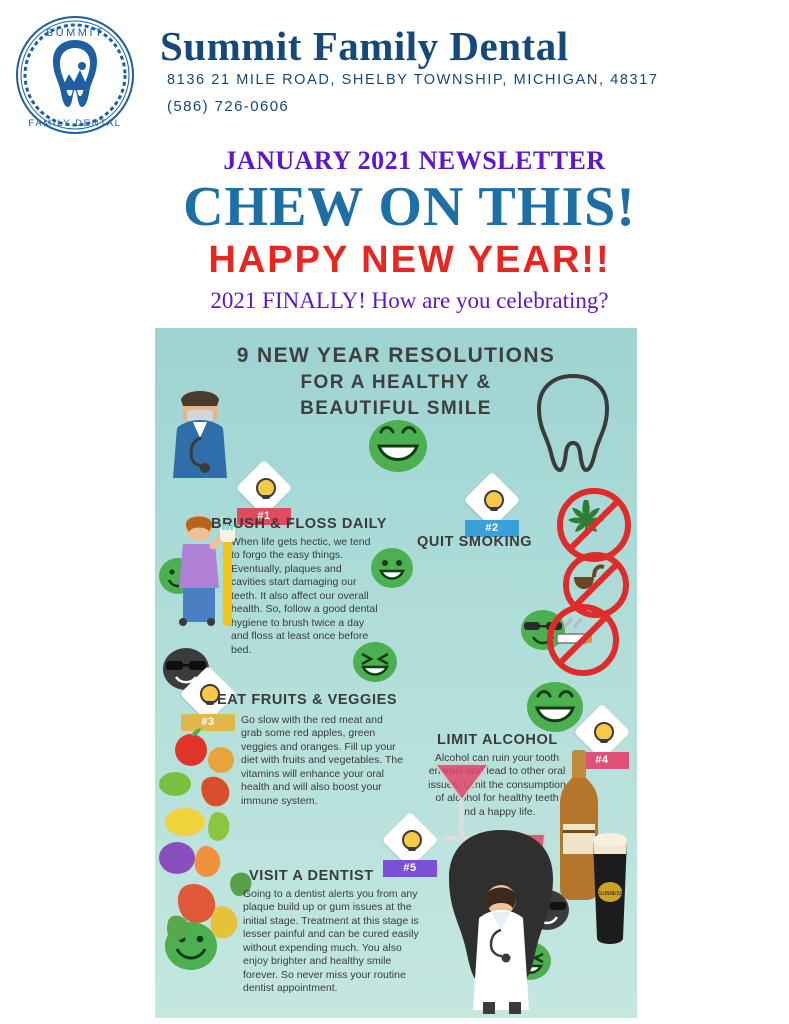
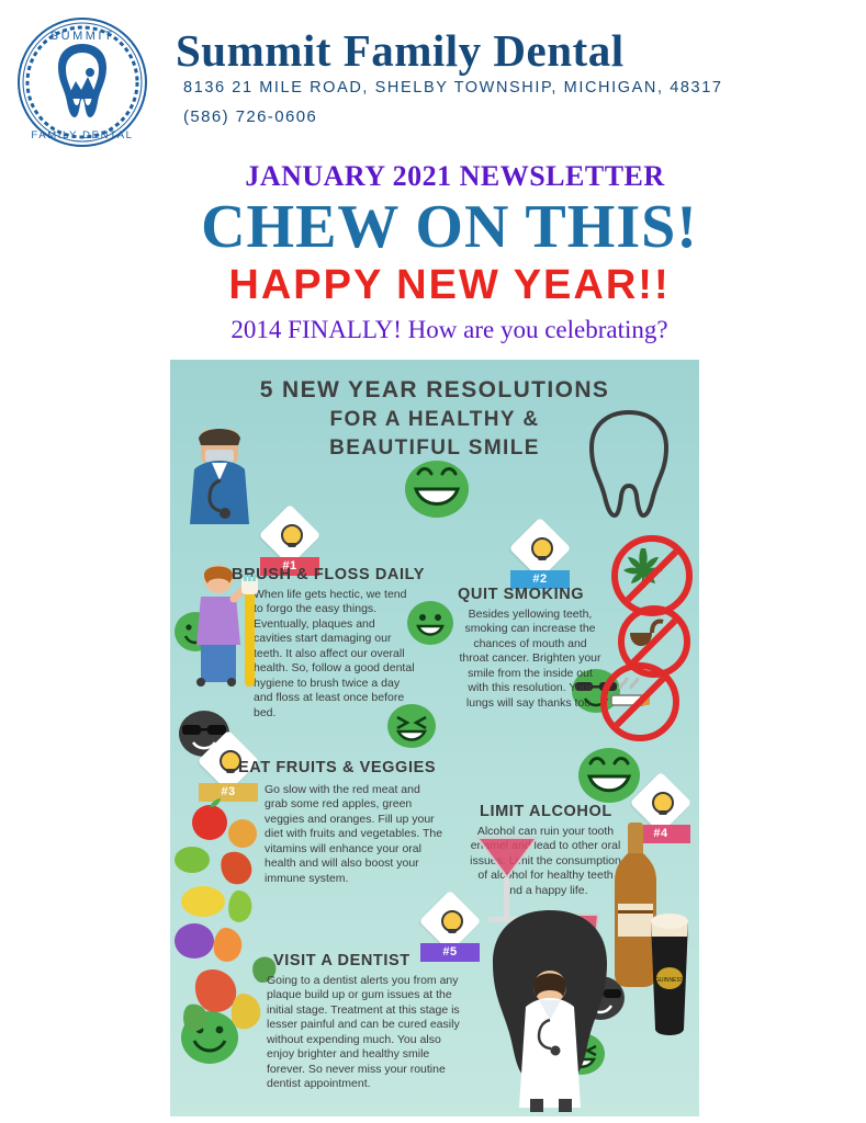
  SUMMIT
  FAMILY DENTAL
  Summit Family Dental
  8136 21 MILE ROAD, SHELBY TOWNSHIP, MICHIGAN, 48317
  (586) 726-0606
  JANUARY 2021 NEWSLETTER
  CHEW ON THIS!
  HAPPY NEW YEAR!!
- 2021 FINALLY! How are you celebrating?
+ 2014 FINALLY! How are you celebrating?
- 9 NEW YEAR RESOLUTIONS
+ 5 NEW YEAR RESOLUTIONS
  FOR A HEALTHY &
  BEAUTIFUL SMILE
  #1
  BUSH & FLOSS DAILY
  When life gets hectic, we tend to forgo the easy things. Eventually, plaques and cavities start damaging our teeth. It also affect our overall health. So, follow a good dental hygiene to brush twice a day and floss at least once before bed.
  #2
  QUIT SMOKING
+ Besides yellowing teeth, smoking can increase the chances of mouth and throat cancer. Brighten your smile from the inside out with this resolution. Your lungs will say thanks too.
  #3
  EAT FRUITS & VEGGIES
  Go slow with the red meat and grab some red apples, green veggies and oranges. Fill up your diet with fruits and vegetables. The vitamins will enhance your oral health and will also boost your immune system.
  #4
  LIMIT ALCOHOL
  Alcohol can ruin your tooth enamel and lead to other oral issus. Limit the consumption of alchol for healthy teeth nd a happy life.
  #5
  VISIT A DENTIST
  Going to a dentist alerts you from any plaque build up or gum issues at the initial stage. Treatment at this stage is lesser painful and can be cured easily without expending much. You also enjoy brighter and healthy smile forever. So never miss your routine dentist appointment.
